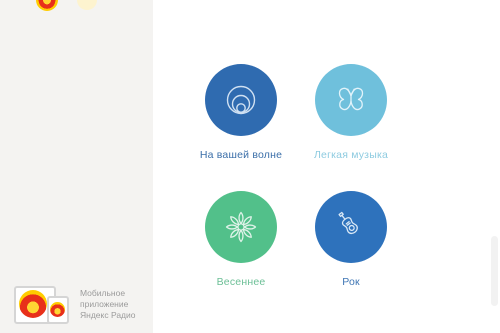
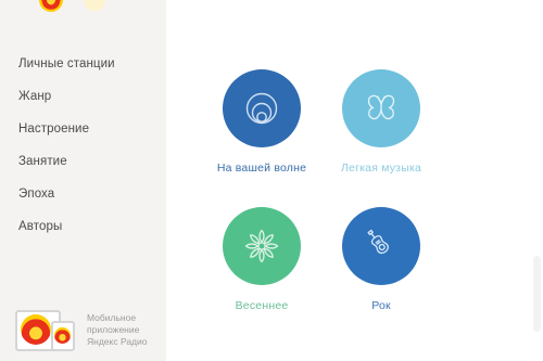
+ Личные станции
+ Жанр
+ Настроение
+ Занятие
+ Эпоха
+ Авторы
  Мобильное
  приложение
  Яндекс Радио
  На вашей волне
  Легкая музыка
  Весеннее
  Рок
